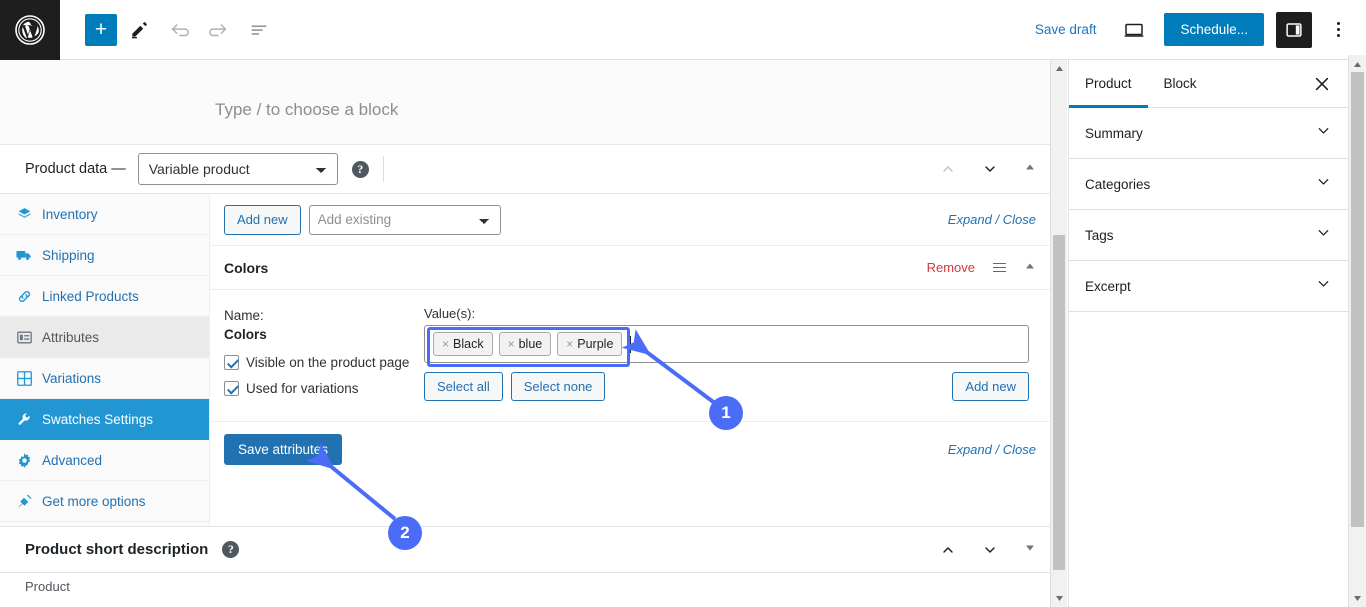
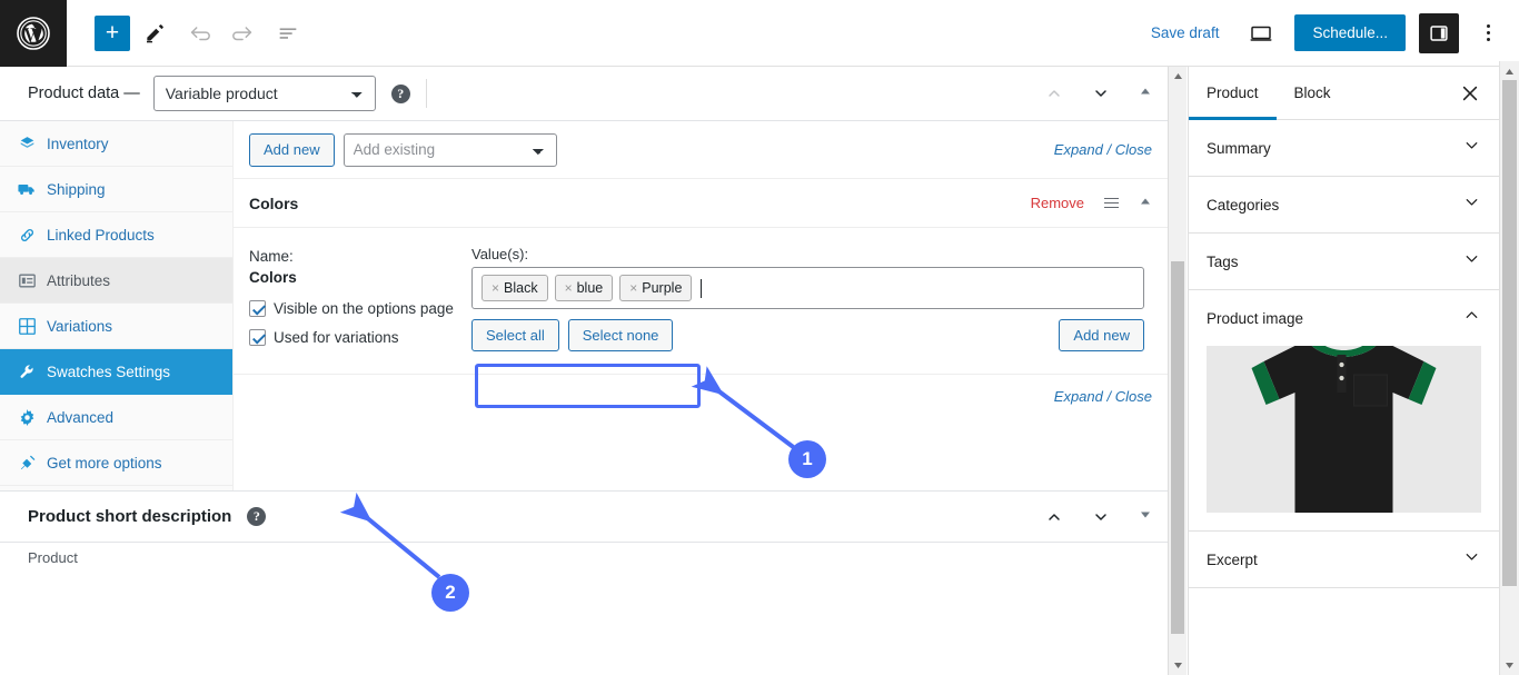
  +
  Save draft
  Schedule...
- Type / to choose a block
  Product data —
  Variable product
  ?
  Inventory
  Shipping
  Linked Products
  Attributes
  Variations
  Swatches Settings
  Advanced
  Get more options
  Add new
  Add existing
  Expand / Close
  Colors
  Remove
  Name:
  Colors
- Visible on the product page
+ Visible on the options page
  Used for variations
  Value(s):
  ×
  Black
  ×
  blue
  ×
  Purple
  Select all
  Select none
  Add new
- Save attributes
  Expand / Close
  Product short description
  ?
  Product
  Product
  Block
  Summary
  Categories
  Tags
+ Product image
  Excerpt
  1
  2
